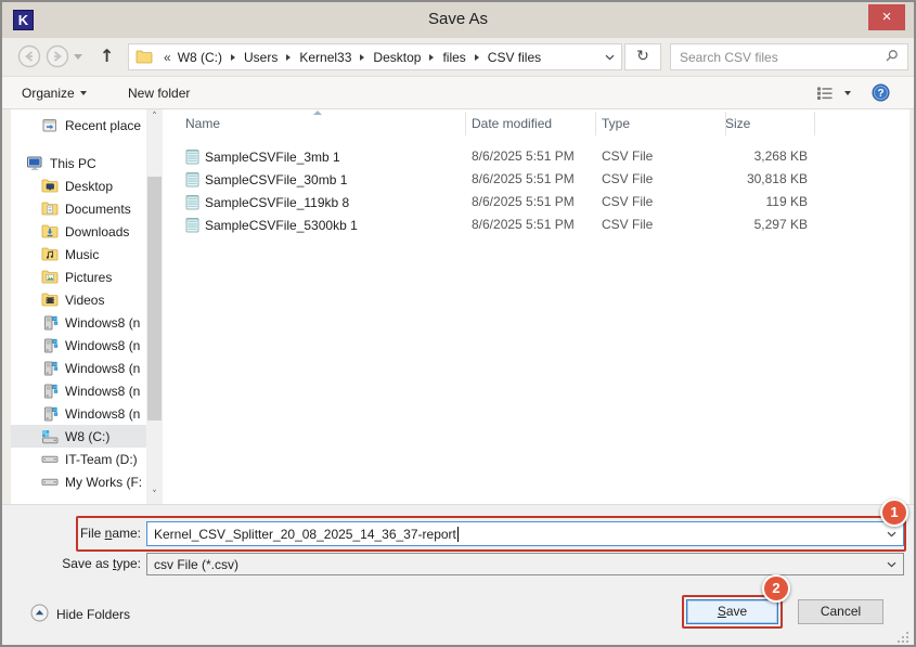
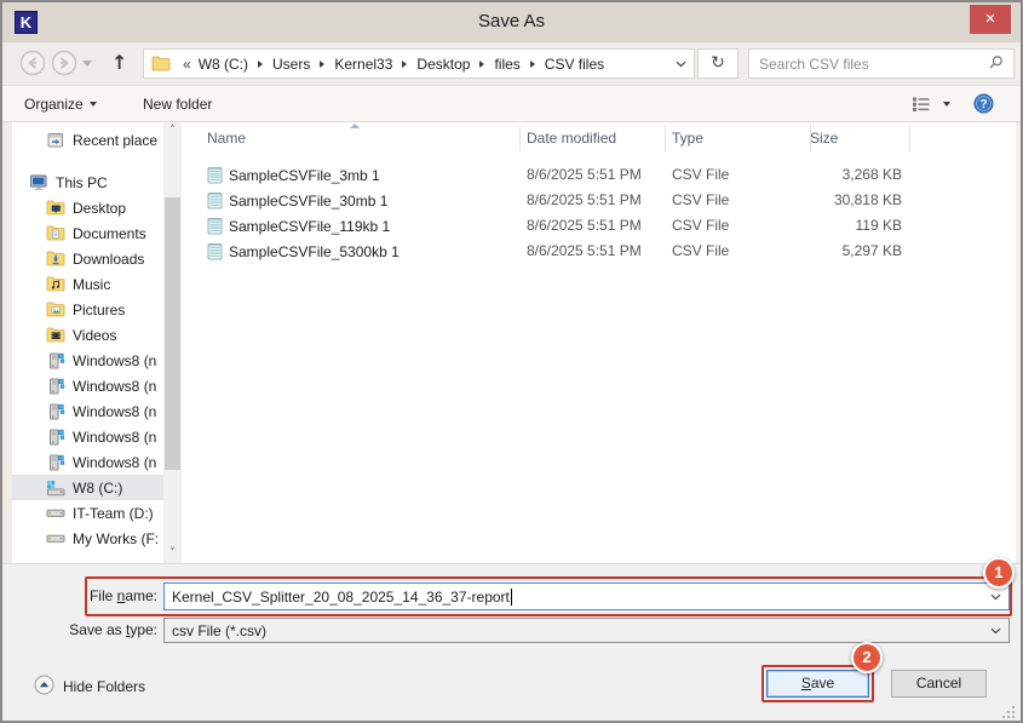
  K
  Save As
  ×
  ↑
  «
  W8 (C:)
  Users
  Kernel33
  Desktop
  files
  CSV files
  ↻
  Search CSV files
  Organize
  New folder
  ?
  Recent place
  This PC
  Desktop
  Documents
  Downloads
  Music
  Pictures
  Videos
  Windows8 (n
  Windows8 (n
  Windows8 (n
  Windows8 (n
  Windows8 (n
  W8 (C:)
  IT-Team (D:)
  My Works (F:
  ˄
  ˅
  Name
  Date modified
  Type
  Size
  SampleCSVFile_3mb 1
  8/6/2025 5:51 PM
  CSV File
  3,268 KB
  SampleCSVFile_30mb 1
  8/6/2025 5:51 PM
  CSV File
  30,818 KB
- SampleCSVFile_119kb 8
+ SampleCSVFile_119kb 1
  8/6/2025 5:51 PM
  CSV File
  119 KB
  SampleCSVFile_5300kb 1
  8/6/2025 5:51 PM
  CSV File
  5,297 KB
  1
  File name:
  Kernel_CSV_Splitter_20_08_2025_14_36_37-report
  Save as type:
  csv File (*.csv)
  Hide Folders
  2
  Save
  Cancel
